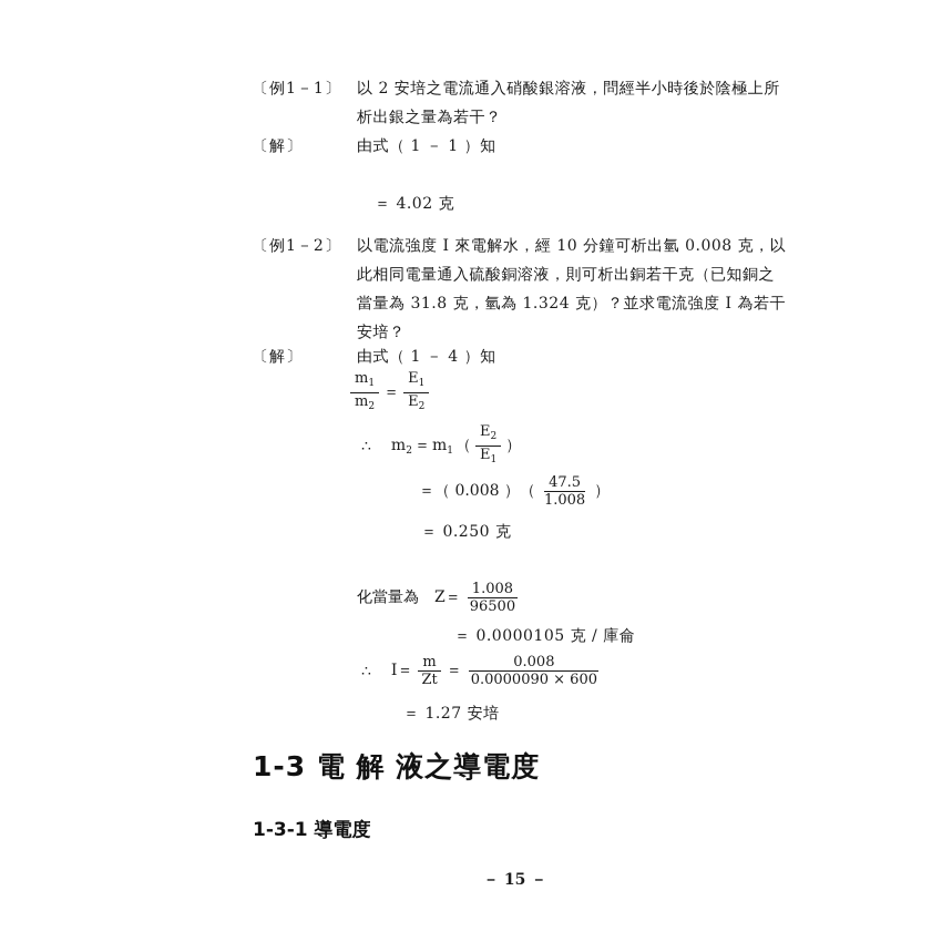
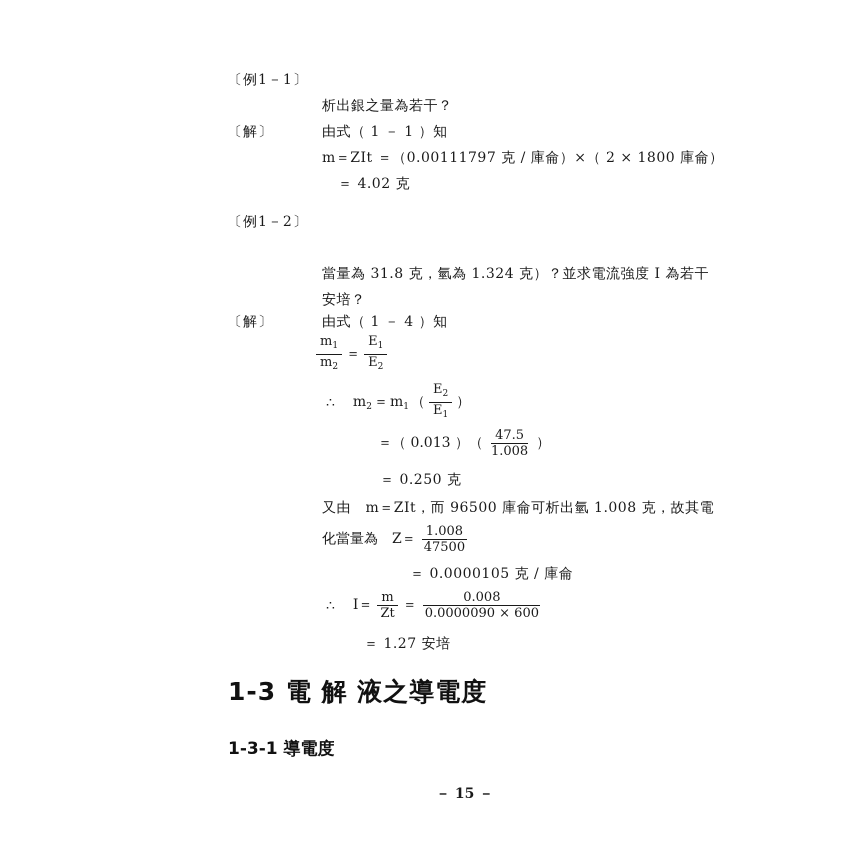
  〔例1－1〕
- 以 2 安培之電流通入硝酸銀溶液，問經半小時後於陰極上所
  析出銀之量為若干？
  〔解〕
  由式（ 1 － 1 ）知
+ m＝ZIt ＝（0.00111797 克 / 庫侖）×（ 2 × 1800 庫侖）
  ＝ 4.02 克
  〔例1－2〕
- 以電流強度 I 來電解水，經 10 分鐘可析出氫 0.008 克，以
- 此相同電量通入硫酸銅溶液，則可析出銅若干克（已知銅之
  當量為 31.8 克，氫為 1.324 克）？並求電流強度 I 為若干
  安培？
  〔解〕
  由式（ 1 － 4 ）知
  m1
  m2
  ＝
  E1
  E2
  ∴
  m2
  ＝
  m1
  （
  E2
  E1
  ）
- ＝（ 0.008 ）（
+ ＝（ 0.013 ）（
  47.5
  1.008
  ）
  ＝ 0.250 克
+ 又由 m＝ZIt，而 96500 庫侖可析出氫 1.008 克，故其電
  化當量為 Z＝
  1.008
- 96500
+ 47500
  ＝ 0.0000105 克 / 庫侖
  ∴
  I＝
  m
  Zt
  ＝
  0.008
  0.0000090 × 600
  ＝ 1.27 安培
  1-3 電 解 液之導電度
  1-3-1 導電度
  － 15 －
